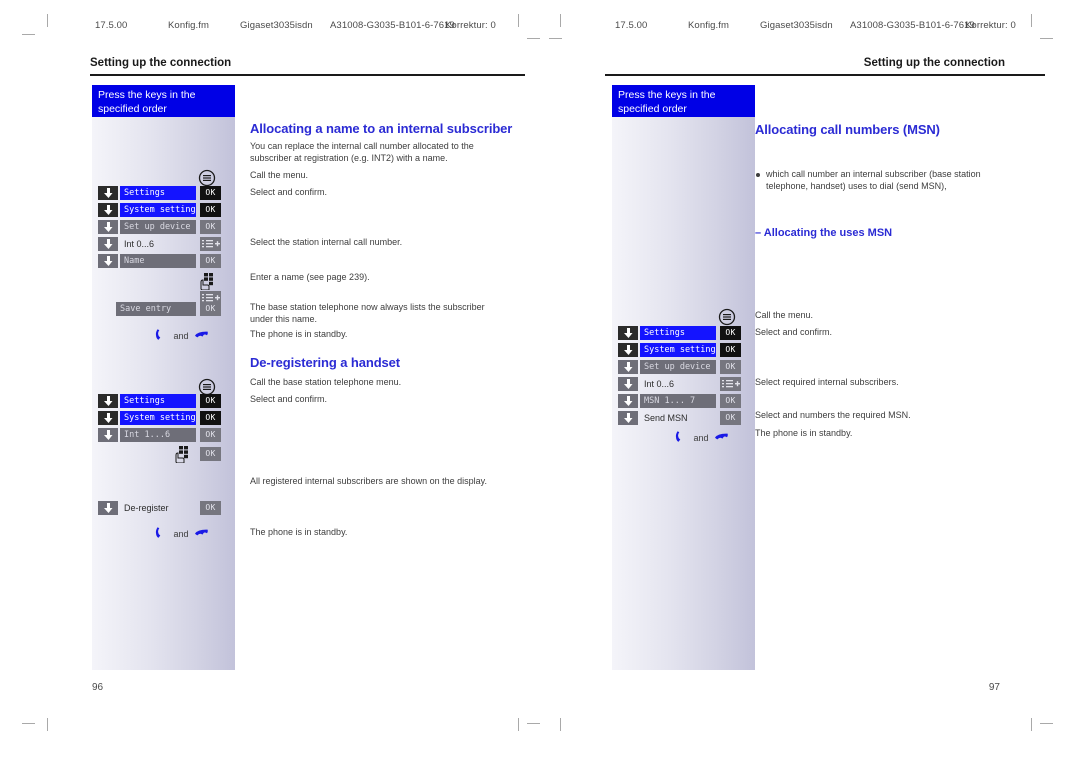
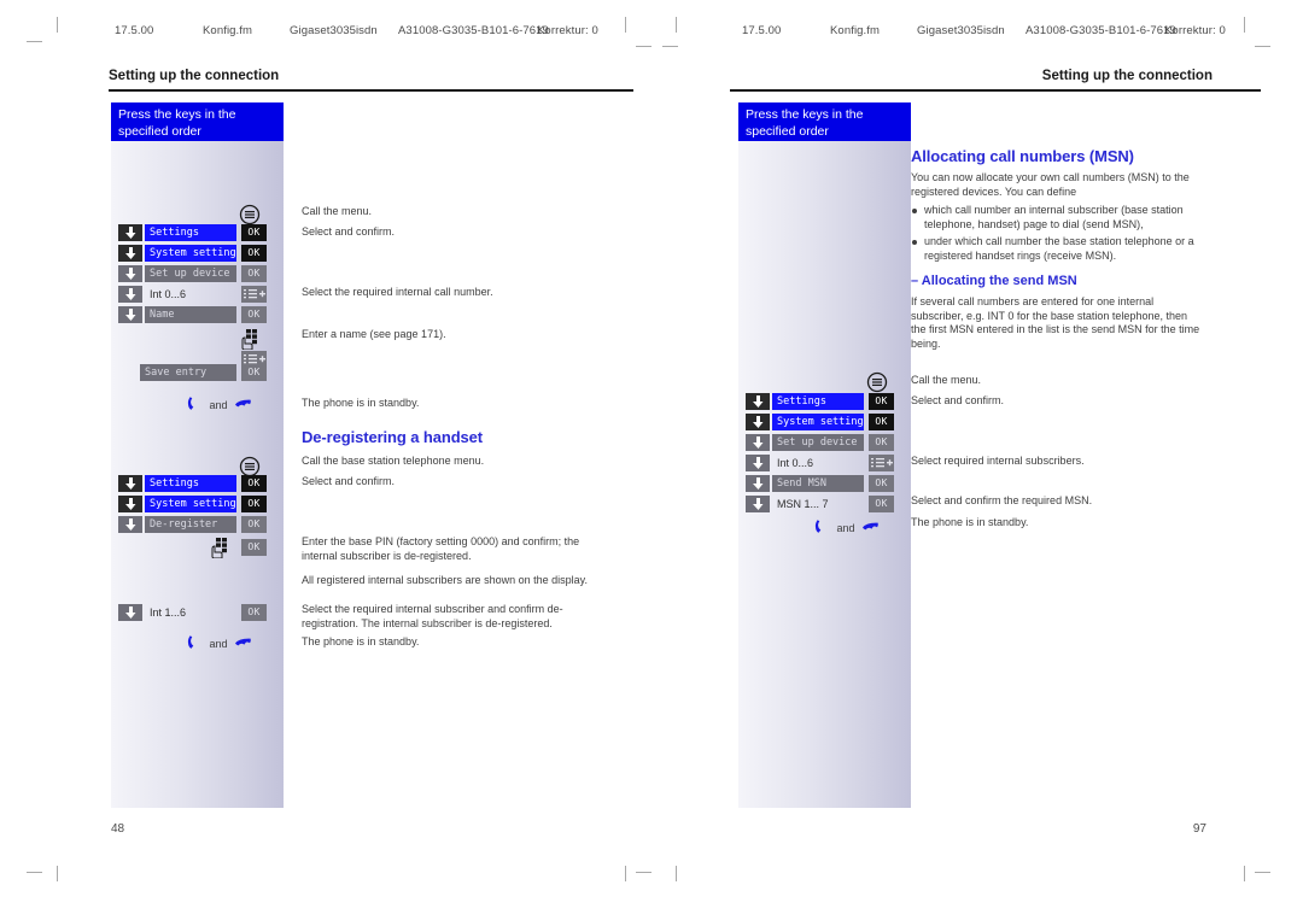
  17.5.00
  Konfig.fm
  Gigaset3035isdn
  A31008-G3035-B101-6-7619
  Korrektur: 0
  Setting up the connection
  Press the keys in the
  specified order
  Settings
  OK
  System setting
  OK
  Set up device
  OK
  Int 0...6
  Name
  OK
  Save entry
  OK
  and
  Settings
  OK
  System setting
  OK
- Int 1...6
+ De-register
  OK
  OK
- De-register
+ Int 1...6
  OK
  and
- Allocating a name to an internal subscriber
- You can replace the internal call number allocated to the subscriber at registration (e.g. INT2) with a name.
  Call the menu.
  Select and confirm.
- Select the station internal call number.
+ Select the required internal call number.
- Enter a name (see page 239).
+ Enter a name (see page 171).
- The base station telephone now always lists the subscriber under this name.
  The phone is in standby.
  De-registering a handset
  Call the base station telephone menu.
  Select and confirm.
+ Enter the base PIN (factory setting 0000) and confirm; the internal subscriber is de-registered.
  All registered internal subscribers are shown on the display.
+ Select the required internal subscriber and confirm de-registration. The internal subscriber is de-registered.
  The phone is in standby.
- 96
+ 48
  17.5.00
  Konfig.fm
  Gigaset3035isdn
  A31008-G3035-B101-6-7619
  Korrektur: 0
  Setting up the connection
  Press the keys in the
  specified order
  Settings
  OK
  System setting
  OK
  Set up device
  OK
  Int 0...6
- MSN 1... 7
+ Send MSN
  OK
- Send MSN
+ MSN 1... 7
  OK
  and
  Allocating call numbers (MSN)
+ You can now allocate your own call numbers (MSN) to the registered devices. You can define
- which call number an internal subscriber (base station telephone, handset) uses to dial (send MSN),
+ which call number an internal subscriber (base station telephone, handset) page to dial (send MSN),
+ under which call number the base station telephone or a registered handset rings (receive MSN).
- – Allocating the uses MSN
+ – Allocating the send MSN
+ If several call numbers are entered for one internal subscriber, e.g. INT 0 for the base station telephone, then the first MSN entered in the list is the send MSN for the time being.
  Call the menu.
  Select and confirm.
  Select required internal subscribers.
- Select and numbers the required MSN.
+ Select and confirm the required MSN.
  The phone is in standby.
  97
